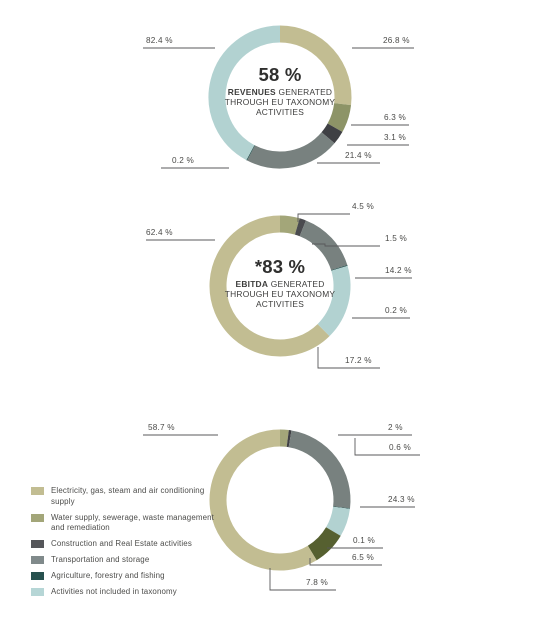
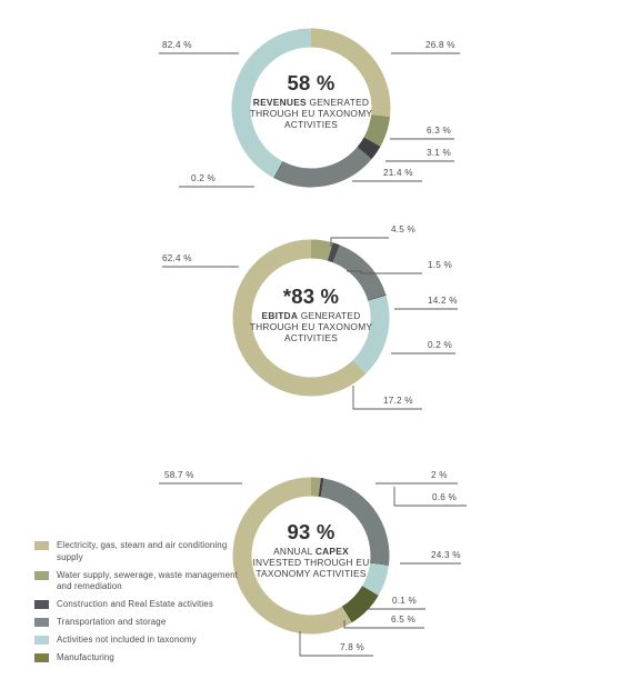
  58 %
  REVENUES GENERATED
  THROUGH EU TAXONOMY
  ACTIVITIES
  26.8 %
  6.3 %
  3.1 %
  21.4 %
  0.2 %
  82.4 %
  *83 %
  EBITDA GENERATED
  THROUGH EU TAXONOMY
  ACTIVITIES
  4.5 %
  1.5 %
  14.2 %
  0.2 %
  17.2 %
  62.4 %
+ 93 %
+ ANNUAL CAPEX
+ INVESTED THROUGH EU
+ TAXONOMY ACTIVITIES
  2 %
  0.6 %
  24.3 %
  0.1 %
  6.5 %
  7.8 %
  58.7 %
  Electricity, gas, steam and air conditioning supply
  Water supply, sewerage, waste management and remediation
  Construction and Real Estate activities
  Transportation and storage
- Agriculture, forestry and fishing
  Activities not included in taxonomy
+ Manufacturing
